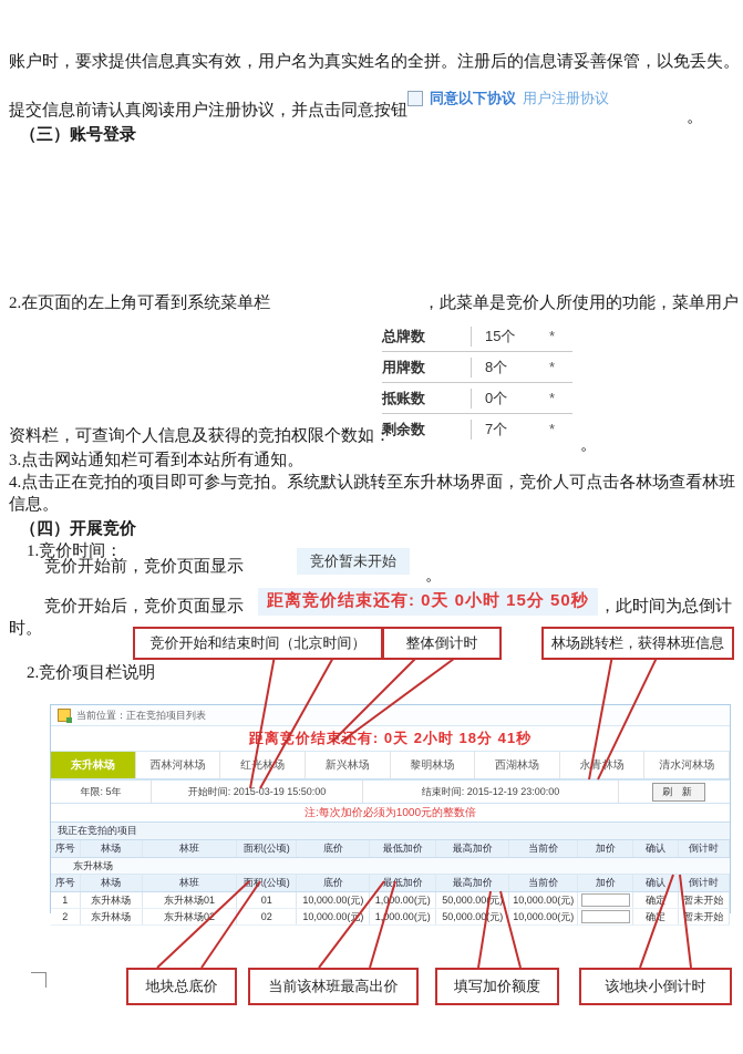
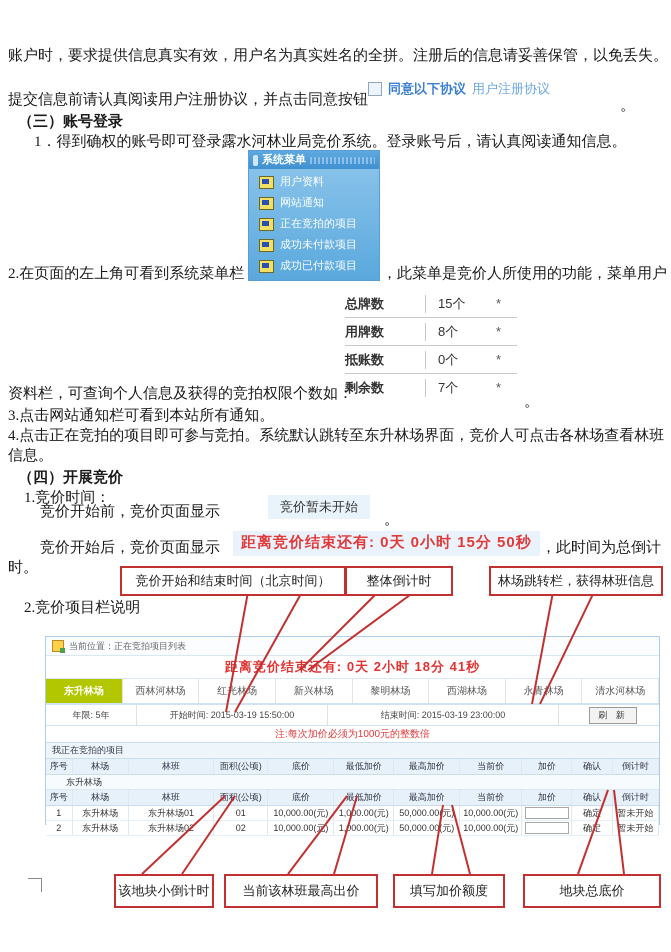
  账户时，要求提供信息真实有效，用户名为真实姓名的全拼。注册后的信息请妥善保管，以免丢失。
  提交信息前请认真阅读用户注册协议，并点击同意按钮
  同意以下协议
  用户注册协议
  。
  （三）账号登录
+ 1．得到确权的账号即可登录露水河林业局竞价系统。登录账号后，请认真阅读通知信息。
+ 系统菜单
+ 用户资料
+ 网站通知
+ 正在竞拍的项目
+ 成功未付款项目
+ 成功已付款项目
  2.在页面的左上角可看到系统菜单栏
  ，此菜单是竞价人所使用的功能，菜单用户
  总牌数
  15个
  *
  用牌数
  8个
  *
  抵账数
  0个
  *
  剩余数
  7个
  *
  资料栏，可查询个人信息及获得的竞拍权限个数如：
  。
  3.点击网站通知栏可看到本站所有通知。
  4.点击正在竞拍的项目即可参与竞拍。系统默认跳转至东升林场界面，竞价人可点击各林场查看林班
  信息。
  （四）开展竞价
  1.竞价时间：
  竞价开始前，竞价页面显示
  竞价暂未开始
  。
  竞价开始后，竞价页面显示
  距离竞价结束还有: 0天 0小时 15分 50秒
  ，此时间为总倒计
  时。
  竞价开始和结束时间（北京时间）
  整体倒计时
  林场跳转栏，获得林班信息
  2.竞价项目栏说明
  当前位置：正在竞拍项目列表
  距离价结束还有: 0天 2小时 18分 41秒
  东升林场
  西林河林场
  红光林场
  新兴林场
  黎明林场
  西湖林场
  永青林场
  清水河林场
  年限: 5年
  开始时间: 2015-03-19 15:50:00
- 结束时间: 2015-12-19 23:00:00
+ 结束时间: 2015-03-19 23:00:00
  刷 新
  注:每次加价必须为1000元的整数倍
  我正在竞拍的项目
  序号
  林场
  林班
  面积(公顷)
  底价
  最低加价
  最高加价
  当前价
  加价
  确认
  倒计时
  东升林场
  序号
  林场
  林班
  底价
  最低加价
  最高加价
  当前价
  加价
  确认
  倒计时
  1
  东升林场
  东升林场01
  01
  10,000.00(元)
  1,000.00(元)
  50,000.00(元)
  10,000.00(元)
  确定
  暂未开始
  2
  东升林场
  东升林场0
  02
  10,000.00(元)
  1,000.00(元)
  50,000.00(元)
  10,000.00(元)
  确定
  暂未开始
- 地块总底价
+ 该地块小倒计时
  当前该林班最高出价
  填写加价额度
- 该地块小倒计时
+ 地块总底价
